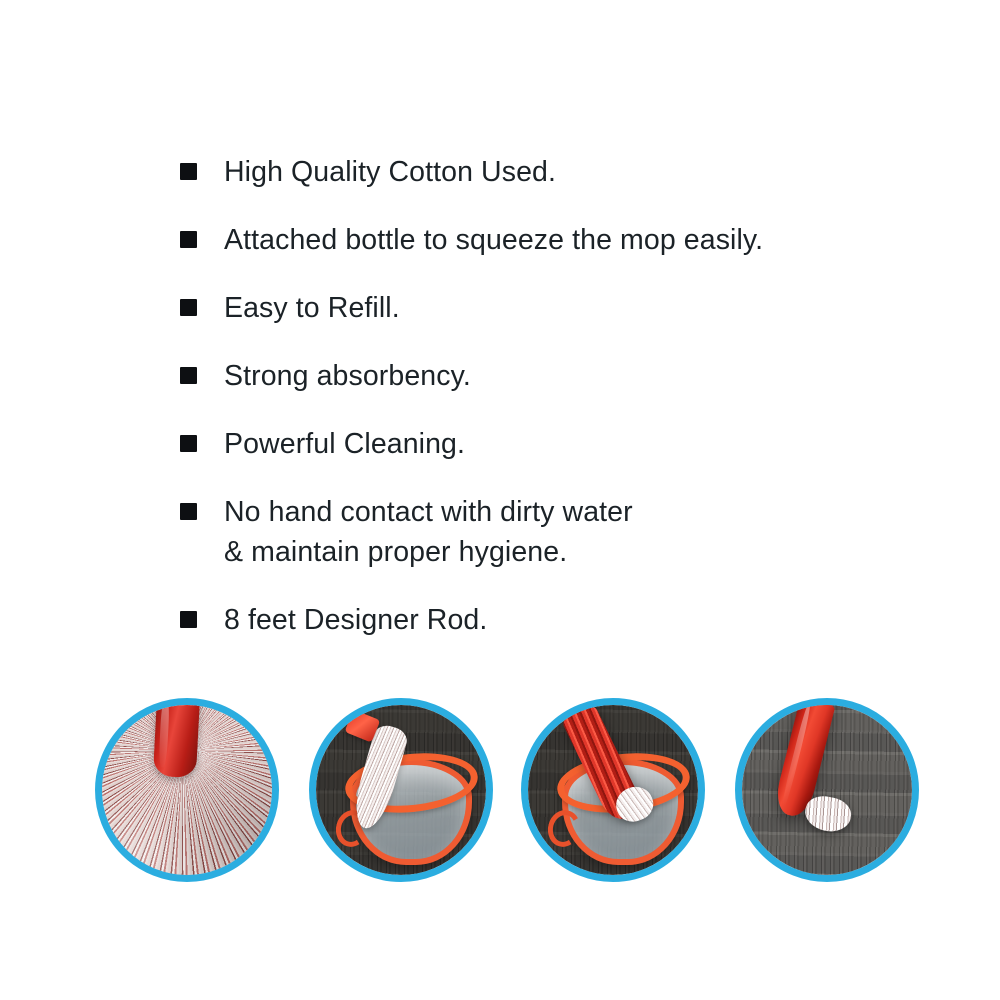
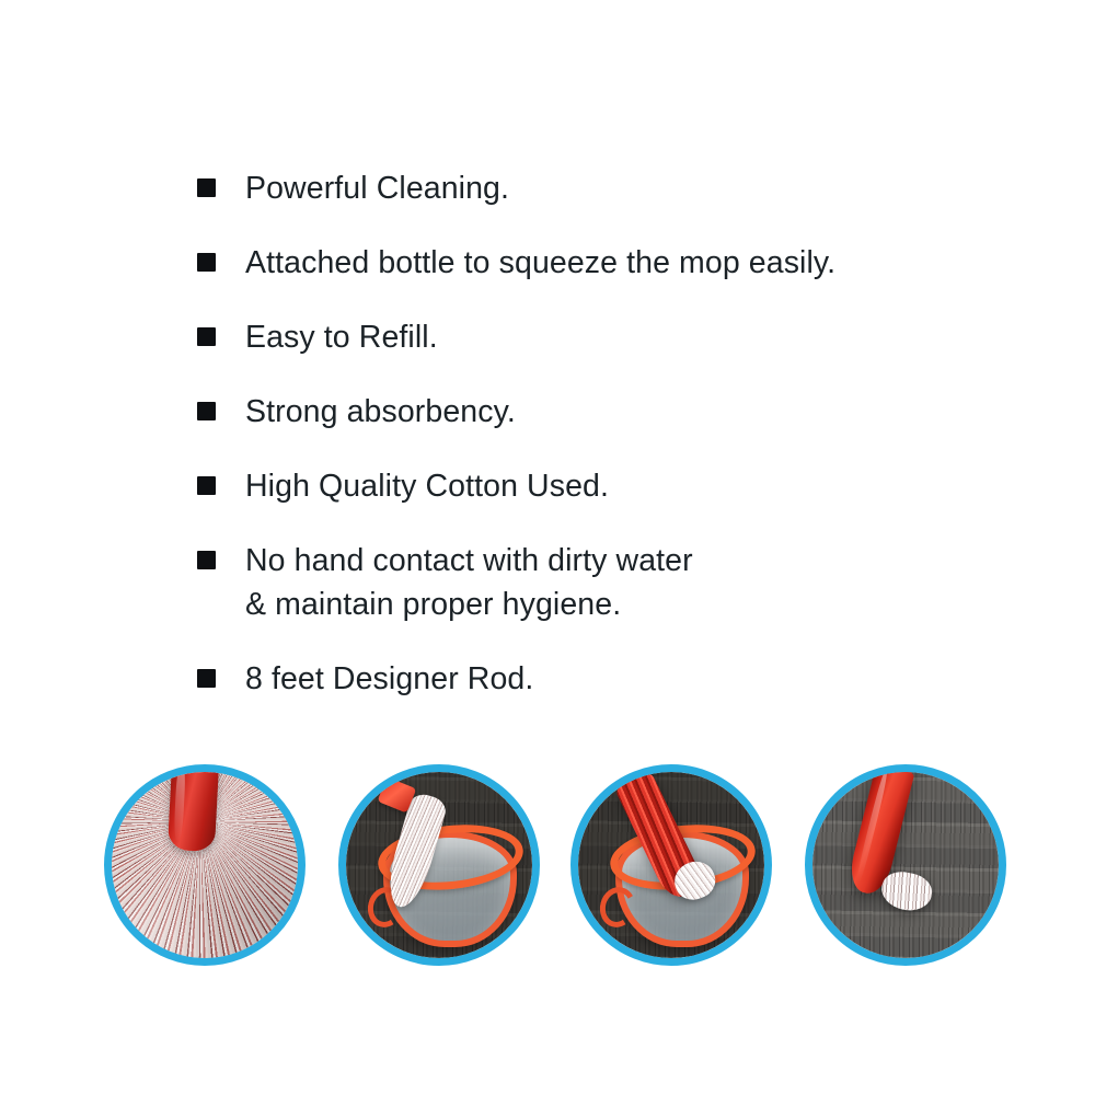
- High Quality Cotton Used.
+ Powerful Cleaning.
  Attached bottle to squeeze the mop easily.
  Easy to Refill.
  Strong absorbency.
- Powerful Cleaning.
+ High Quality Cotton Used.
  No hand contact with dirty water
  & maintain proper hygiene.
  8 feet Designer Rod.
